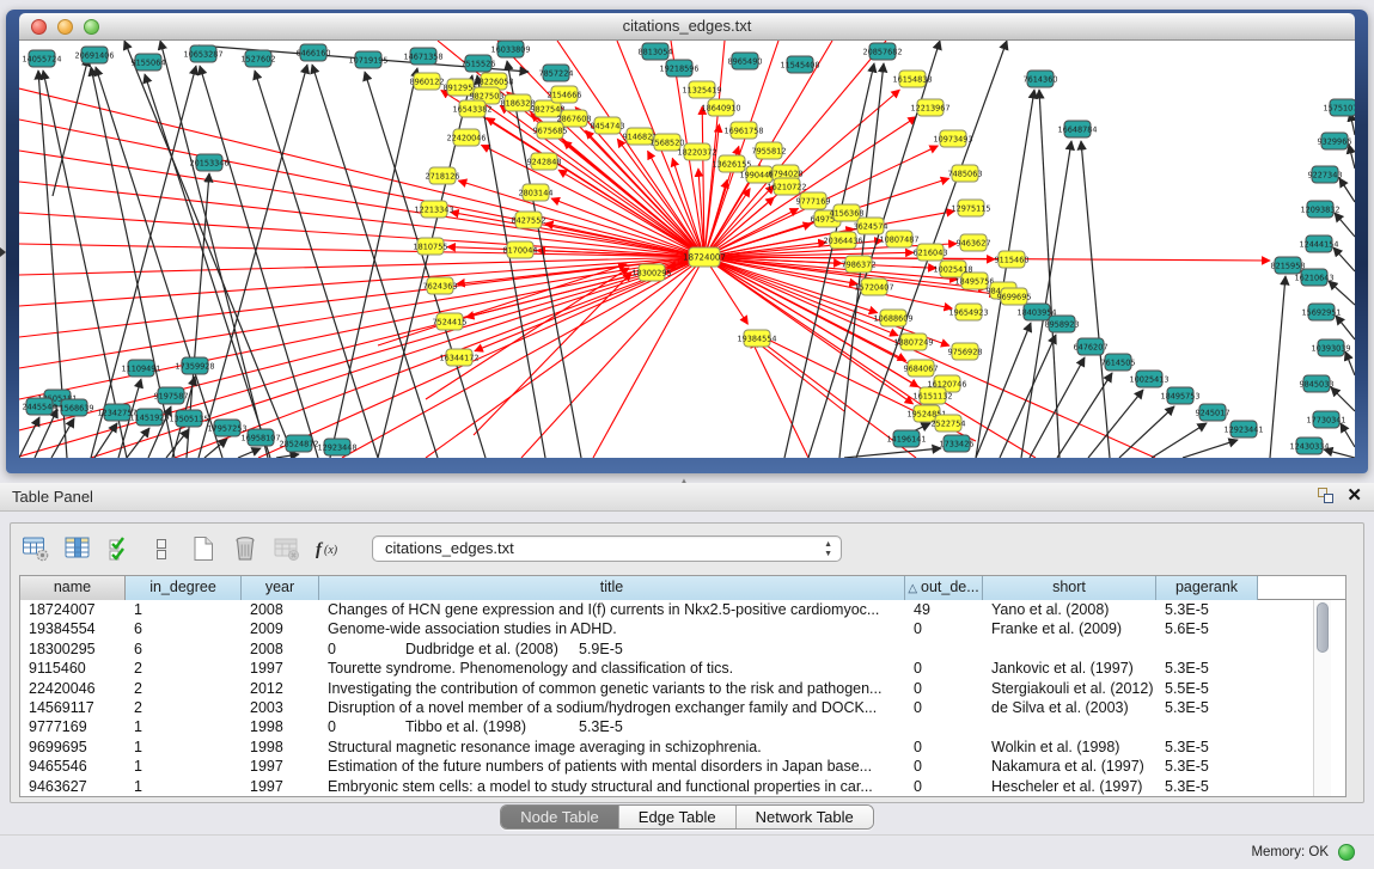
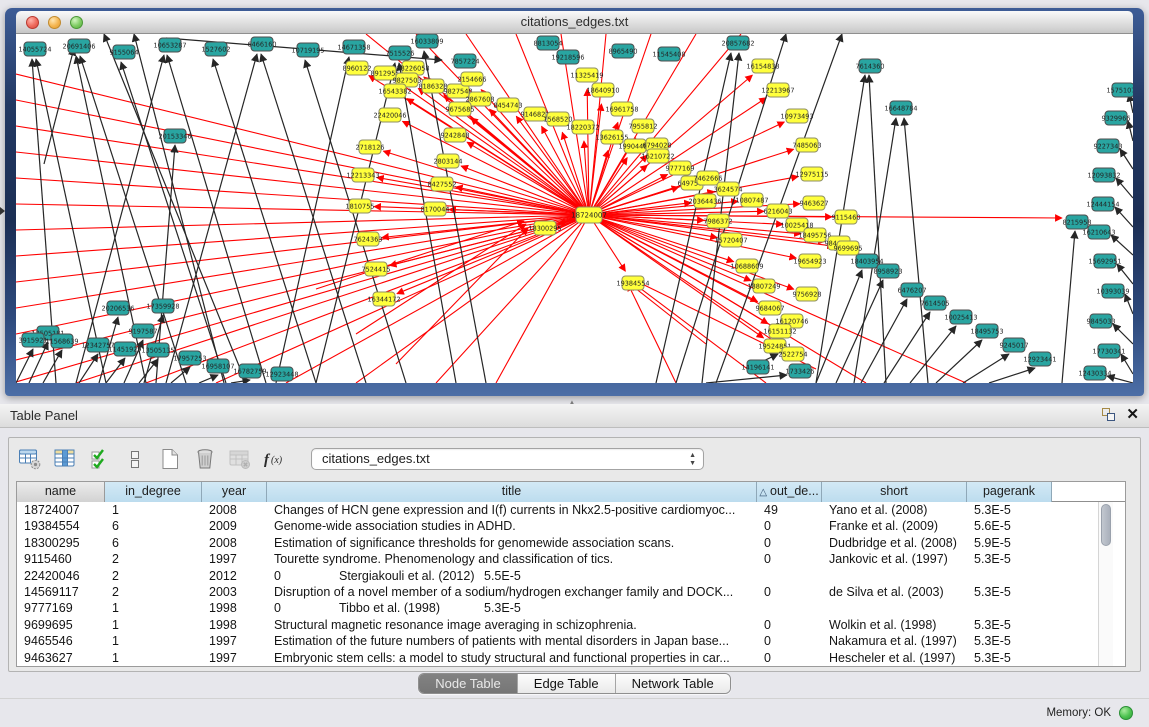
  citations_edges.txt
  14055724
  20691406
  9155064
  10653287
  1527602
  6466160
  10719195
  14671358
  7515526
  16033809
  7857224
  8813054
  19218596
  8965490
  11545408
  20857682
  7614360
  16648784
  8215958
  157510
  9329966
  9227343
  12093832
  12444154
  16210643
  15692951
  10393039
  9845033
  17730341
  12430334
  20153346
- 2445544
+ 3915921
  11568639
  12342757
  11451929
- 11109491
+ 20206536
  9197587
  17359928
  13505135
  17957253
  16958107
- 28524872
+ 16782759
  12923448
  18403954
  8958923
  6476207
  7614505
  10025413
  18495753
  9245017
  12923441
  14196141
  1733426
  8960122
  891295
  18226058
  9827503
  16543382
  8186328
  9827548
  2154666
  2867608
  9675685
  8454743
  914682
  22420046
  1568520
  2718126
  9242848
  2803144
  12213343
  8427552
  1810755
  8170044
  7624363
  7524415
  16344172
  11325419
  18640910
  16961758
  7955812
  13626155
  18220372
  1990448
  6794028
  16210722
  9777169
  64975
- 4156368
+ 7462666
  3624574
  20364436
  10807487
  6216043
  7986372
  15720407
  16154838
  12213967
  10973493
  7485063
  12975115
  9463627
  9115460
  10025418
  18495756
  18300295
  19384554
  10688609
  18807249
  19654923
  9699695
  9756928
  9684067
  16120746
  16151132
  19524851
  2522754
  18724007
  ▲
  Table Panel
  ✕
  f
  (x)
  citations_edges.txt
  name
  in_degree
  year
  title
  △ out_de...
  short
  pagerank
  18724007
  1
  2008
  Changes of HCN gene expression and I(f) currents in Nkx2.5-positive cardiomyoc...
  49
  Yano et al. (2008)
  5.3E-5
  19384554
  6
  2009
  Genome-wide association studies in ADHD.
  0
  Franke et al. (2009)
  5.6E-5
  18300295
  6
  2008
+ Estimation of significance thresholds for genomewide association scans.
  0
  Dudbridge et al. (2008)
  5.9E-5
  9115460
  2
  1997
  Tourette syndrome. Phenomenology and classification of tics.
  0
  Jankovic et al. (1997)
  5.3E-5
  22420046
  2
  2012
- Investigating the contribution of common genetic variants to the risk and pathogen...
  0
  Stergiakouli et al. (2012)
  5.5E-5
  14569117
  2
  2003
  Disruption of a novel member of a sodium/hydrogen exchanger family and DOCK...
  0
  de Silva et al. (2003)
  5.3E-5
  9777169
  1
  1998
  0
  Tibbo et al. (1998)
  5.3E-5
  9699695
  1
  1998
  Structural magnetic resonance image averaging in schizophrenia.
  0
  Wolkin et al. (1998)
  5.3E-5
  9465546
  1
  1997
  Estimation of the future numbers of patients with mental disorders in Japan base...
  0
  Nakamura et al. (1997)
  5.3E-5
  9463627
  1
  1997
  Embryonic stem cells: a model to study structural and functional properties in car...
  0
  Hescheler et al. (1997)
  5.3E-5
  Node Table
  Edge Table
  Network Table
  Memory: OK
